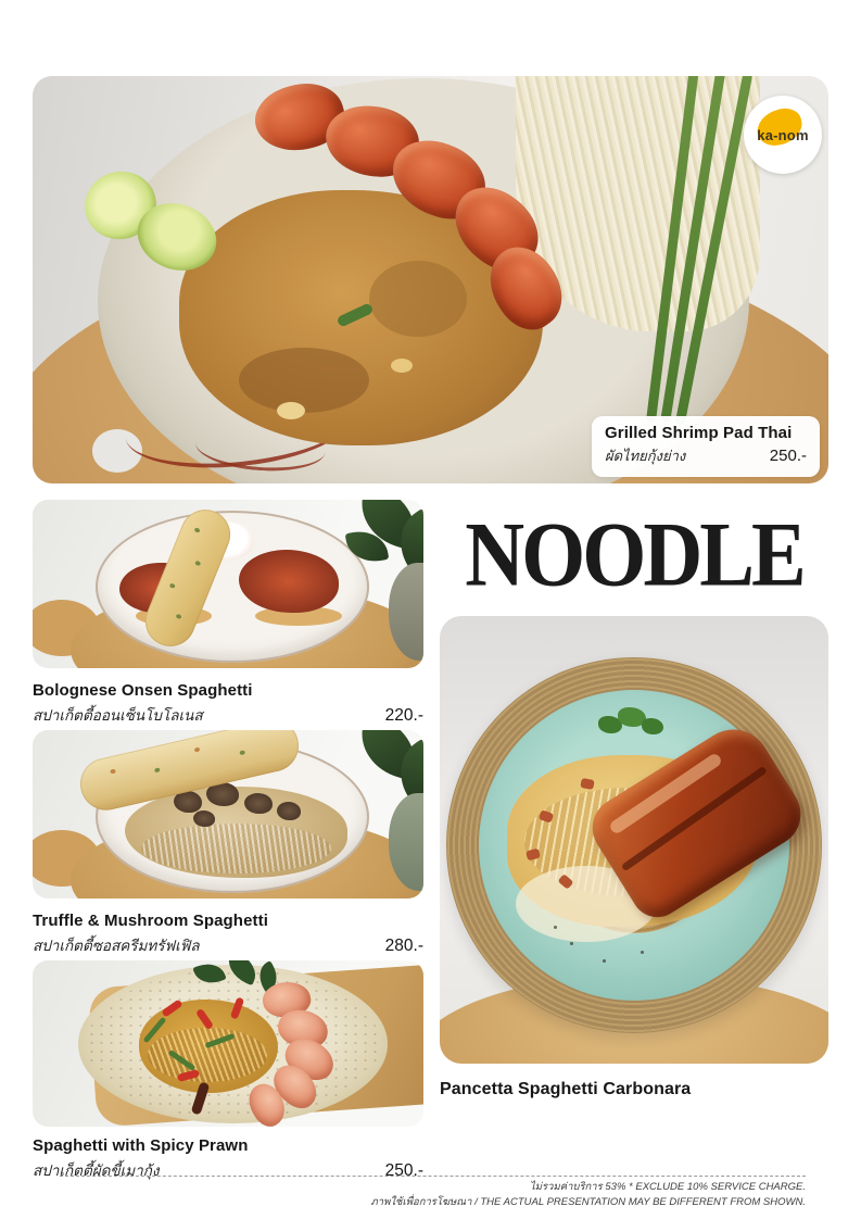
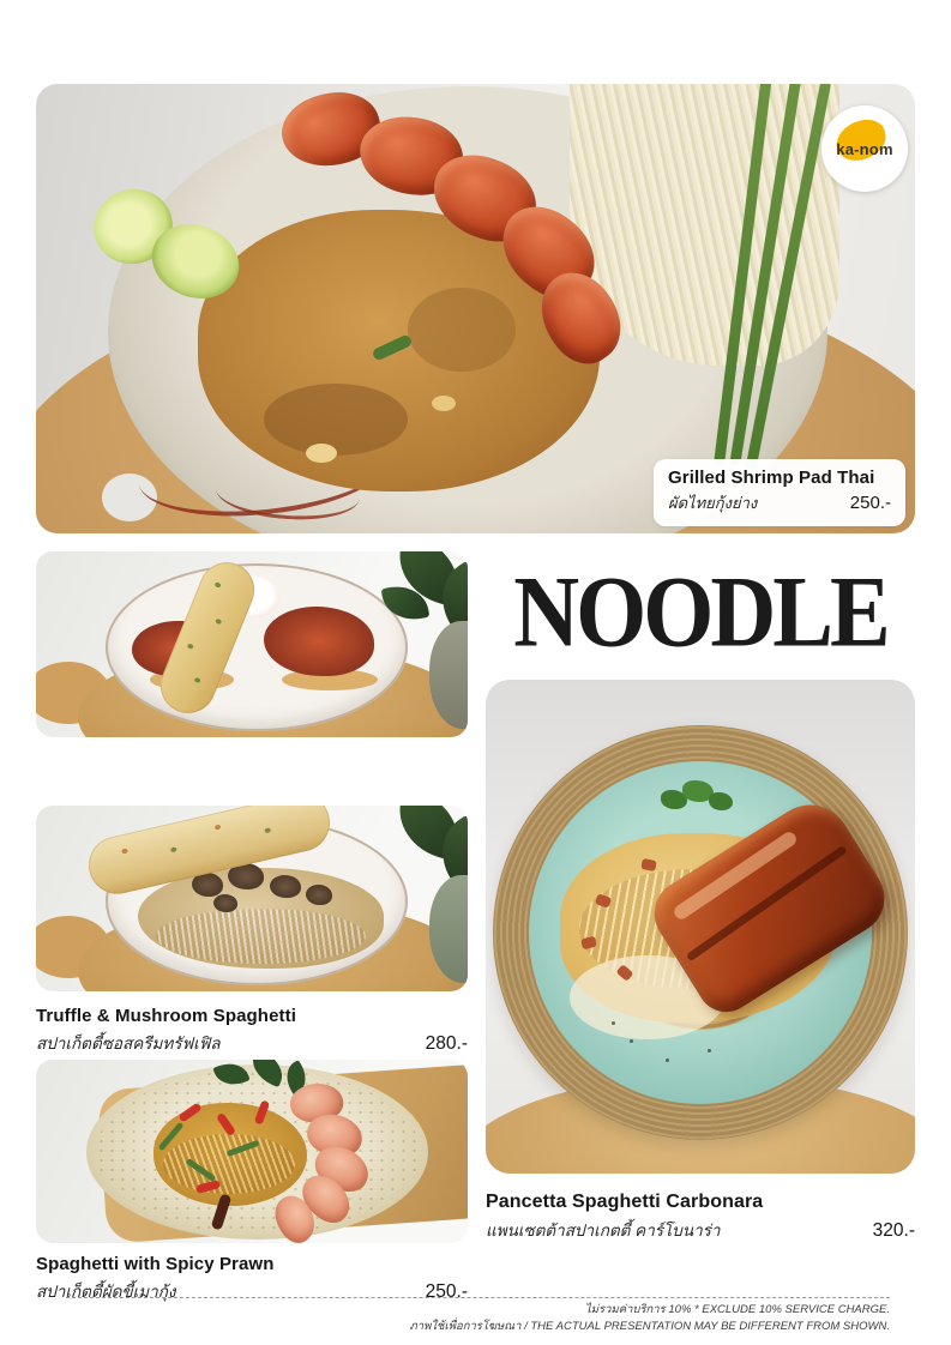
  Grilled Shrimp Pad Thai
  ผัดไทยกุ้งย่าง
  250.-
  ka-nom
- Bolognese Onsen Spaghetti
- สปาเก็ตตี้ออนเซ็นโบโลเนส
- 220.-
  Truffle & Mushroom Spaghetti
  สปาเก็ตตี้ซอสครีมทรัฟเฟิล
  280.-
  Spaghetti with Spicy Prawn
  สปาเก็ตตี้ผัดขี้เมากุ้ง
  250.-
  NOODLE
  Pancetta Spaghetti Carbonara
+ แพนเซตต้าสปาเกตตี้ คาร์โบนาร่า
+ 320.-
- ไม่รวมค่าบริการ 53% * EXCLUDE 10% SERVICE CHARGE.
+ ไม่รวมค่าบริการ 10% * EXCLUDE 10% SERVICE CHARGE.
  ภาพใช้เพื่อการโฆษณา / THE ACTUAL PRESENTATION MAY BE DIFFERENT FROM SHOWN.
